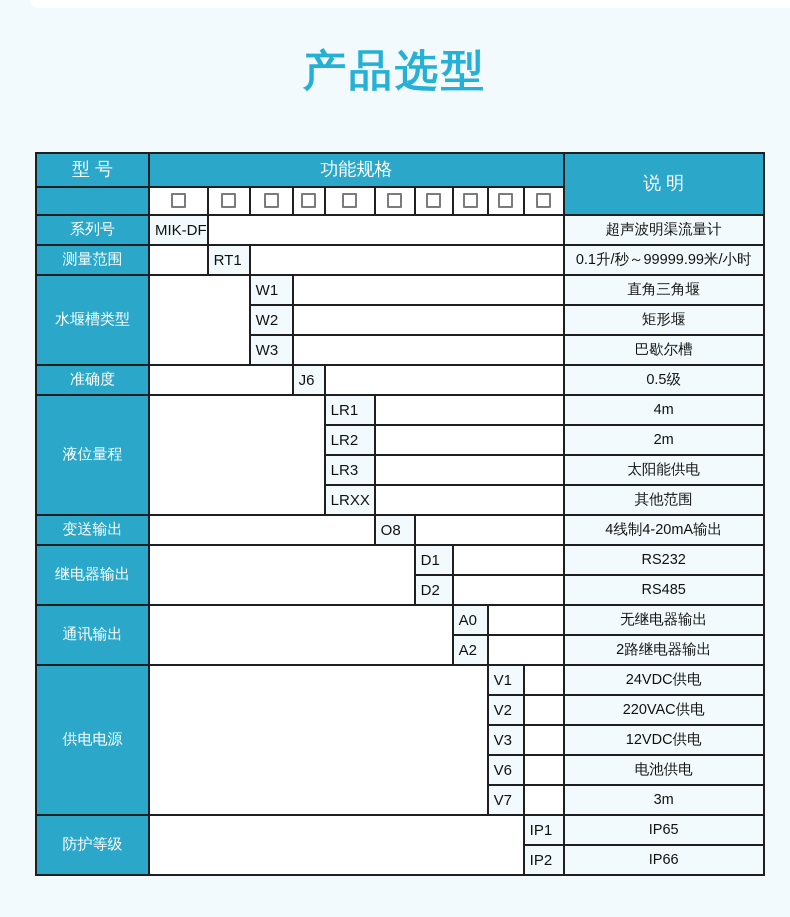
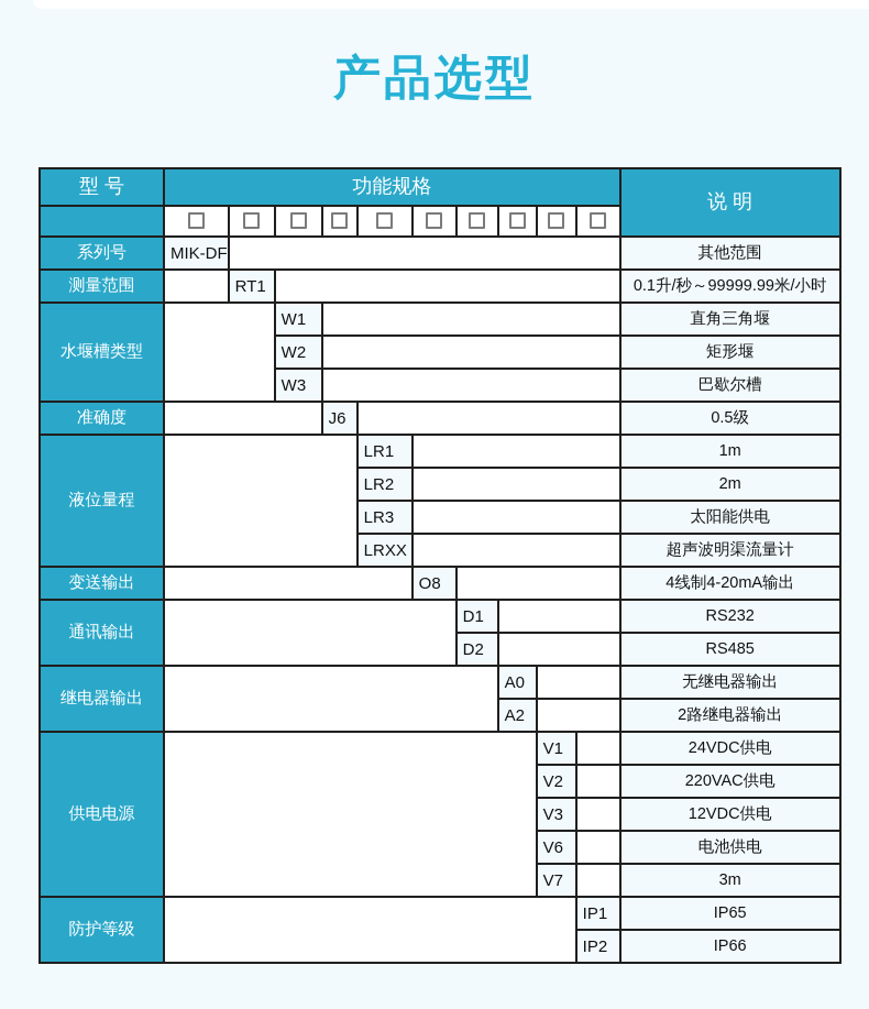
  产品选型
  型 号	功能规格	说 明
- 系列号	MIK-DF		超声波明渠流量计
+ 系列号	MIK-DF		其他范围
  测量范围		RT1		0.1升/秒～99999.99米/小时
  水堰槽类型		W1		直角三角堰
  W2		矩形堰
  W3		巴歇尔槽
  准确度		J6		0.5级
- 液位量程		LR1		4m
+ 液位量程		LR1		1m
  LR2		2m
  LR3		太阳能供电
- LRXX		其他范围
+ LRXX		超声波明渠流量计
  变送输出		O8		4线制4-20mA输出
- 继电器输出		D1		RS232
+ 通讯输出		D1		RS232
  D2		RS485
- 通讯输出		A0		无继电器输出
+ 继电器输出		A0		无继电器输出
  A2		2路继电器输出
  供电电源		V1		24VDC供电
  V2		220VAC供电
  V3		12VDC供电
  V6		电池供电
  V7		3m
  防护等级		IP1	IP65
  IP2	IP66
